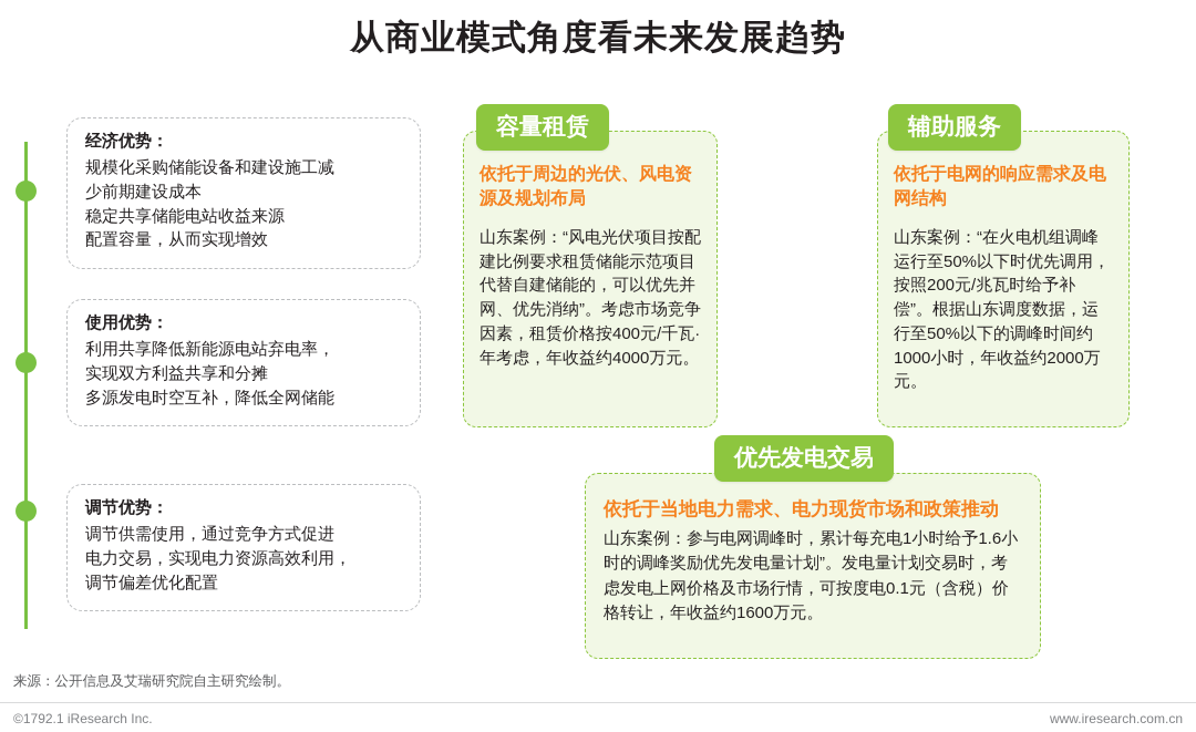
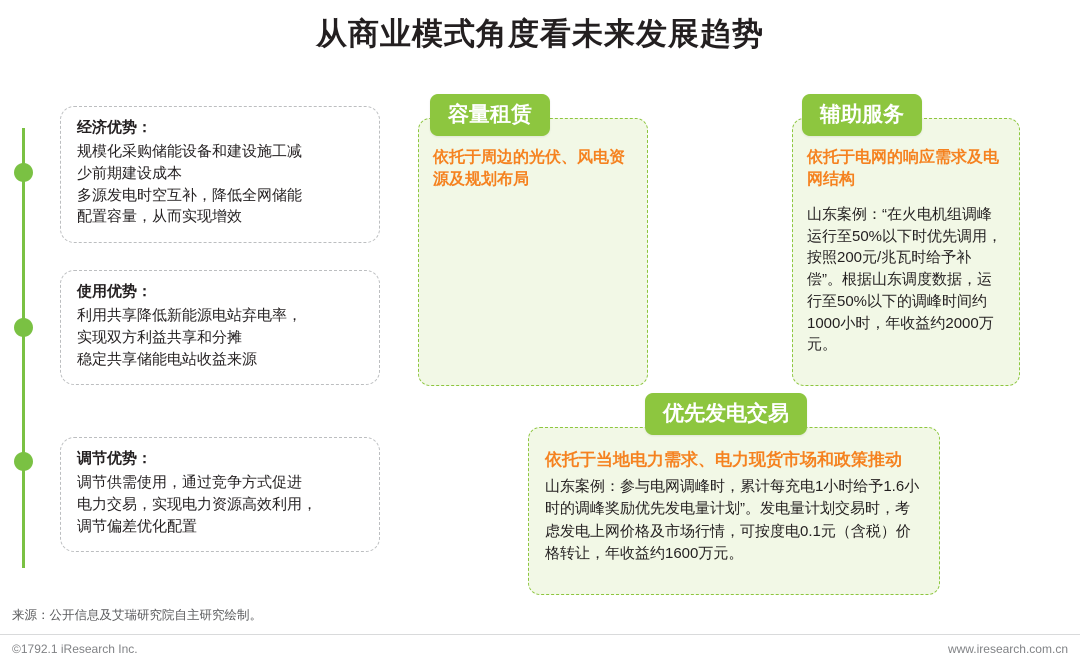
  从商业模式角度看未来发展趋势
  经济优势：
  规模化采购储能设备和建设施工减
  少前期建设成本
- 稳定共享储能电站收益来源
+ 多源发电时空互补，降低全网储能
  配置容量，从而实现增效
  使用优势：
  利用共享降低新能源电站弃电率，
  实现双方利益共享和分摊
- 多源发电时空互补，降低全网储能
+ 稳定共享储能电站收益来源
  调节优势：
  调节供需使用，通过竞争方式促进
  电力交易，实现电力资源高效利用，
  调节偏差优化配置
  依托于周边的光伏、风电资源及规划布局
- 山东案例：“风电光伏项目按配建比例要求租赁储能示范项目代替自建储能的，可以优先并网、优先消纳”。考虑市场竞争因素，租赁价格按400元/千瓦·年考虑，年收益约4000万元。
  容量租赁
  依托于电网的响应需求及电网结构
  山东案例：“在火电机组调峰运行至50%以下时优先调用，按照200元/兆瓦时给予补偿”。根据山东调度数据，运行至50%以下的调峰时间约1000小时，年收益约2000万元。
  辅助服务
  依托于当地电力需求、电力现货市场和政策推动
  山东案例：参与电网调峰时，累计每充电1小时给予1.6小时的调峰奖励优先发电量计划”。发电量计划交易时，考虑发电上网价格及市场行情，可按度电0.1元（含税）价格转让，年收益约1600万元。
  优先发电交易
  来源：公开信息及艾瑞研究院自主研究绘制。
  ©1792.1 iResearch Inc.
  www.iresearch.com.cn
